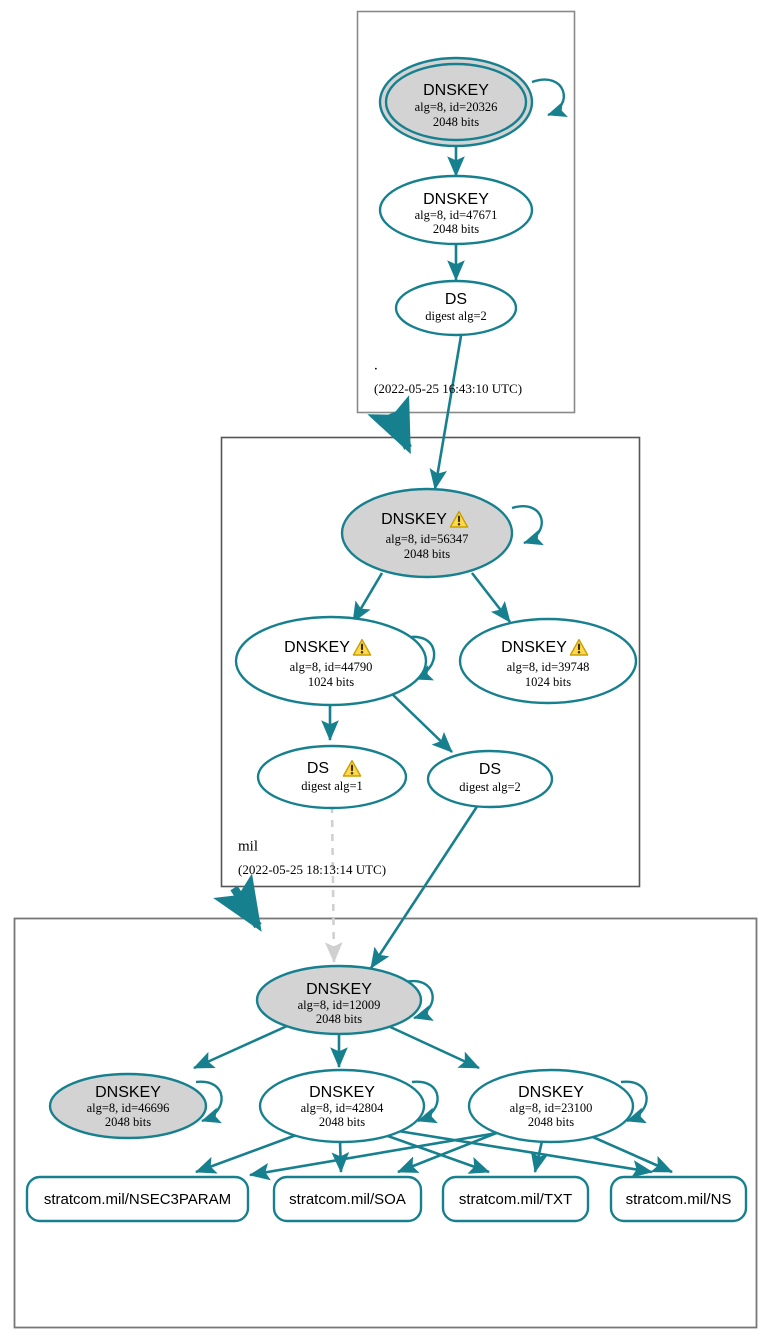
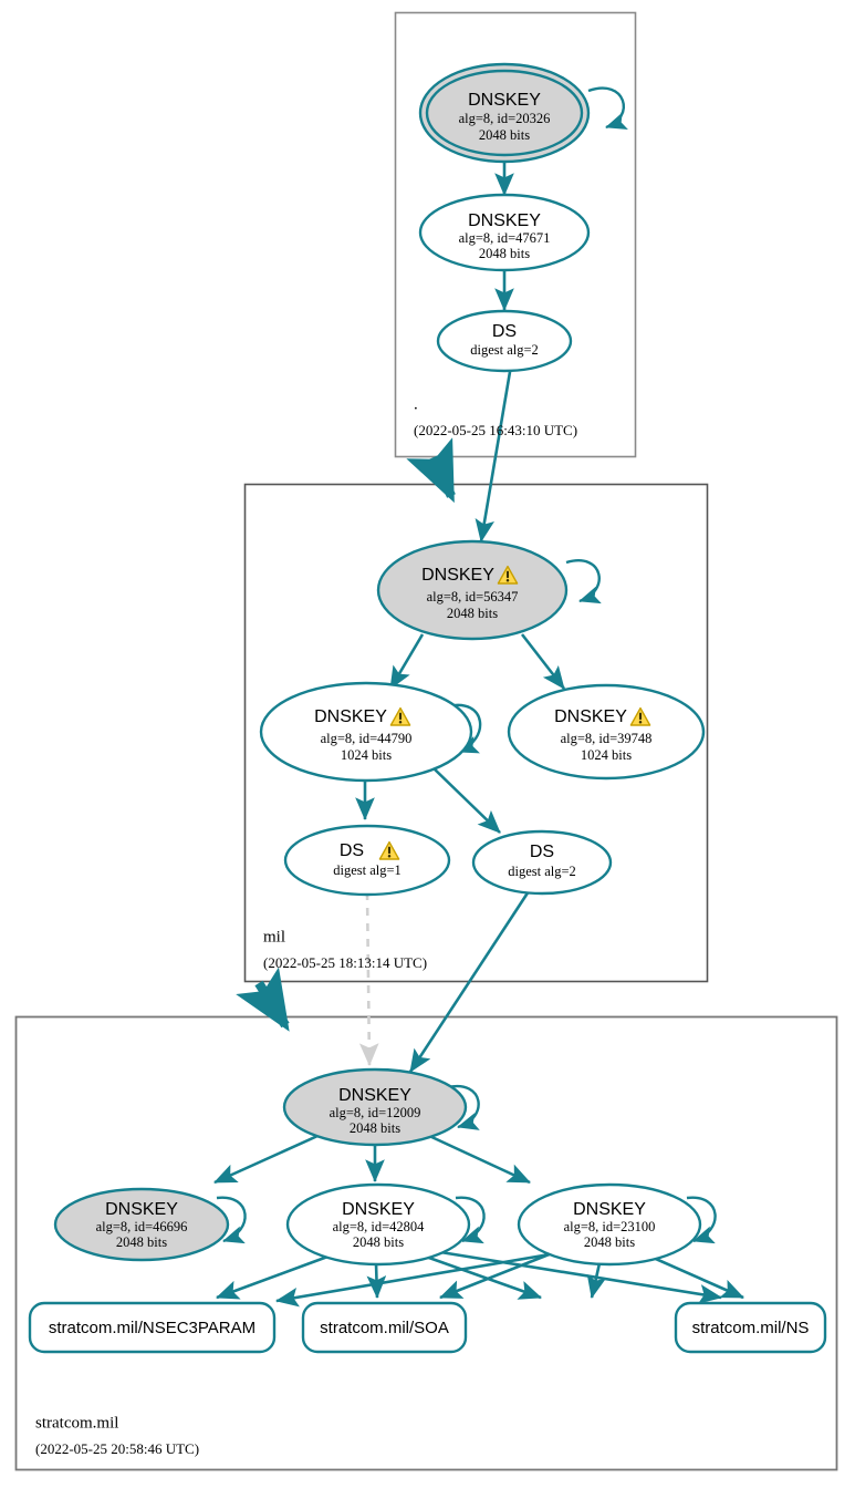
  DNSKEY
  alg=8, id=20326
  2048 bits
  DNSKEY
  alg=8, id=47671
  2048 bits
  DS
  digest alg=2
  DNSKEY
  alg=8, id=56347
  2048 bits
  DNSKEY
  alg=8, id=44790
  1024 bits
  DNSKEY
  alg=8, id=39748
  1024 bits
  DS
  digest alg=1
  DS
  digest alg=2
  DNSKEY
  alg=8, id=12009
  2048 bits
  DNSKEY
  alg=8, id=46696
  2048 bits
  DNSKEY
  alg=8, id=42804
  2048 bits
  DNSKEY
  alg=8, id=23100
  2048 bits
  stratcom.mil/NSEC3PARAM
  stratcom.mil/SOA
- stratcom.mil/TXT
  stratcom.mil/NS
  .
  (2022-05-25 16:43:10 UTC)
  mil
  (2022-05-25 18:13:14 UTC)
+ stratcom.mil
+ (2022-05-25 20:58:46 UTC)
